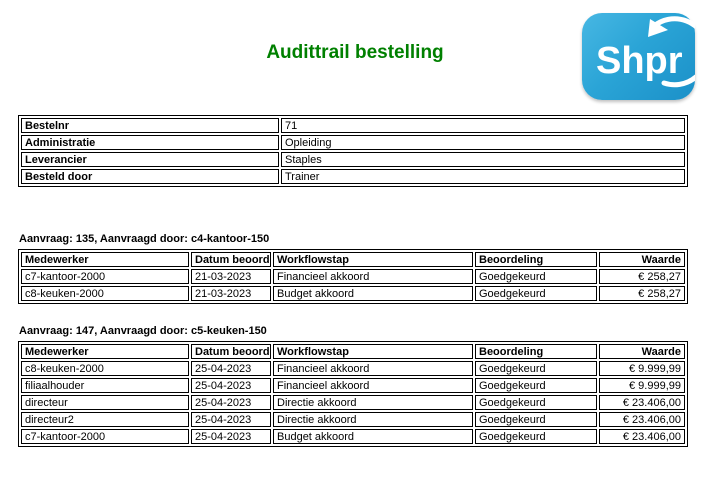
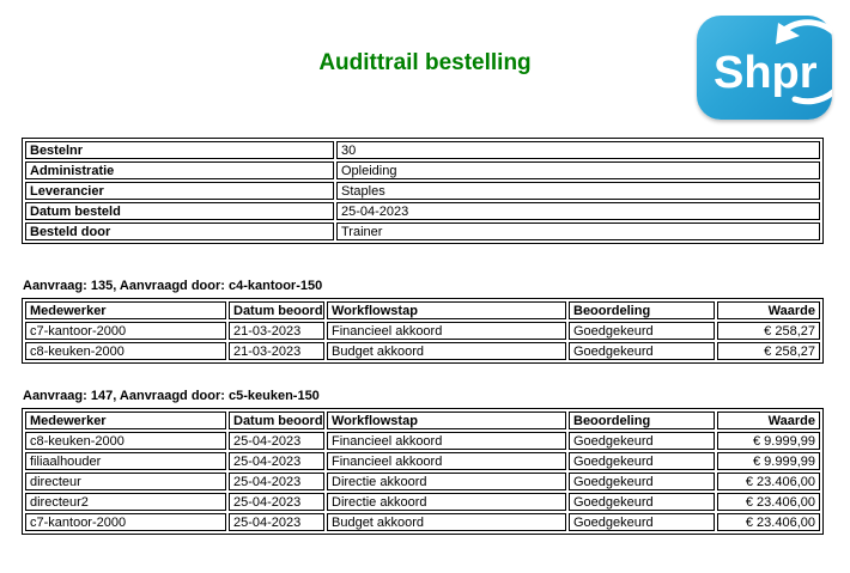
  Audittrail bestelling
  Shpr
- Bestelnr	71
+ Bestelnr	30
  Administratie	Opleiding
  Leverancier	Staples
+ Datum besteld	25-04-2023
  Besteld door	Trainer
  Aanvraag: 135, Aanvraagd door: c4-kantoor-150
  Medewerker	Datum beoord	Workflowstap	Beoordeling	Waarde
  c7-kantoor-2000	21-03-2023	Financieel akkoord	Goedgekeurd	€ 258,27
  c8-keuken-2000	21-03-2023	Budget akkoord	Goedgekeurd	€ 258,27
  Aanvraag: 147, Aanvraagd door: c5-keuken-150
  Medewerker	Datum beoord	Workflowstap	Beoordeling	Waarde
  c8-keuken-2000	25-04-2023	Financieel akkoord	Goedgekeurd	€ 9.999,99
  filiaalhouder	25-04-2023	Financieel akkoord	Goedgekeurd	€ 9.999,99
  directeur	25-04-2023	Directie akkoord	Goedgekeurd	€ 23.406,00
  directeur2	25-04-2023	Directie akkoord	Goedgekeurd	€ 23.406,00
  c7-kantoor-2000	25-04-2023	Budget akkoord	Goedgekeurd	€ 23.406,00
